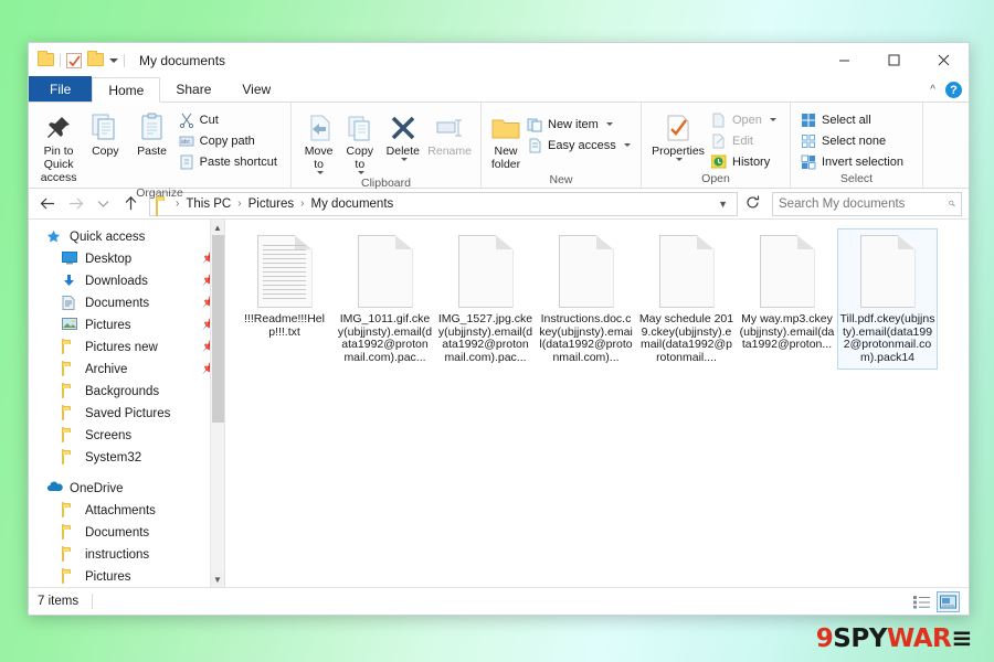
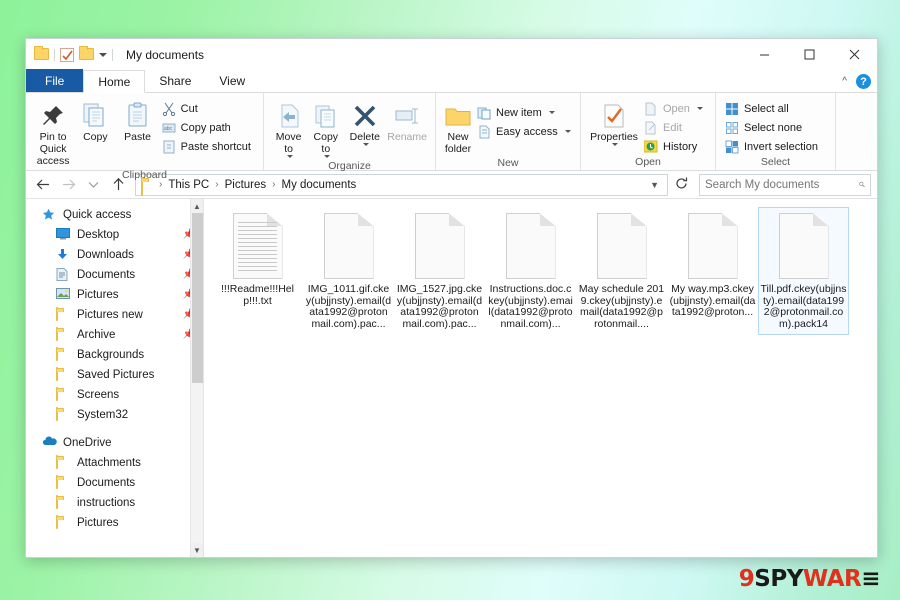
  My documents
  File
  Home
  Share
  View
  ^
  ?
  Pin to Quick access
  Copy
  Paste
  Cut
  Copy path
  Paste shortcut
- Organize
+ Clipboard
  Move to
  Copy to
  Delete
  Rename
- Clipboard
+ Organize
  New folder
  New item
  Easy access
  New
  Properties
  Open
  Edit
  History
  Open
  Select all
  Select none
  Invert selection
  Select
  ›
  This PC
  ›
  Pictures
  ›
  My documents
  ▼
  Search My documents
  Quick access
  Desktop
  📌
  Downloads
  📌
  Documents
  📌
  Pictures
  📌
  Pictures new
  📌
  Archive
  📌
  Backgrounds
  Saved Pictures
  Screens
  System32
  OneDrive
  Attachments
  Documents
  instructions
  Pictures
  ▲
  ▼
  !!!Readme!!!Help!!!.txt
  IMG_1011.gif.ckey(ubjjnsty).email(data1992@protonmail.com).pac...
  IMG_1527.jpg.ckey(ubjjnsty).email(data1992@protonmail.com).pac...
  Instructions.doc.ckey(ubjjnsty).email(data1992@protonmail.com)...
  May schedule 2019.ckey(ubjjnsty).email(data1992@protonmail....
  My way.mp3.ckey(ubjjnsty).email(data1992@proton...
  Till.pdf.ckey(ubjjnsty).email(data1992@protonmail.com).pack14
- 7 items
  9
  SPY
  WAR
  ≡
